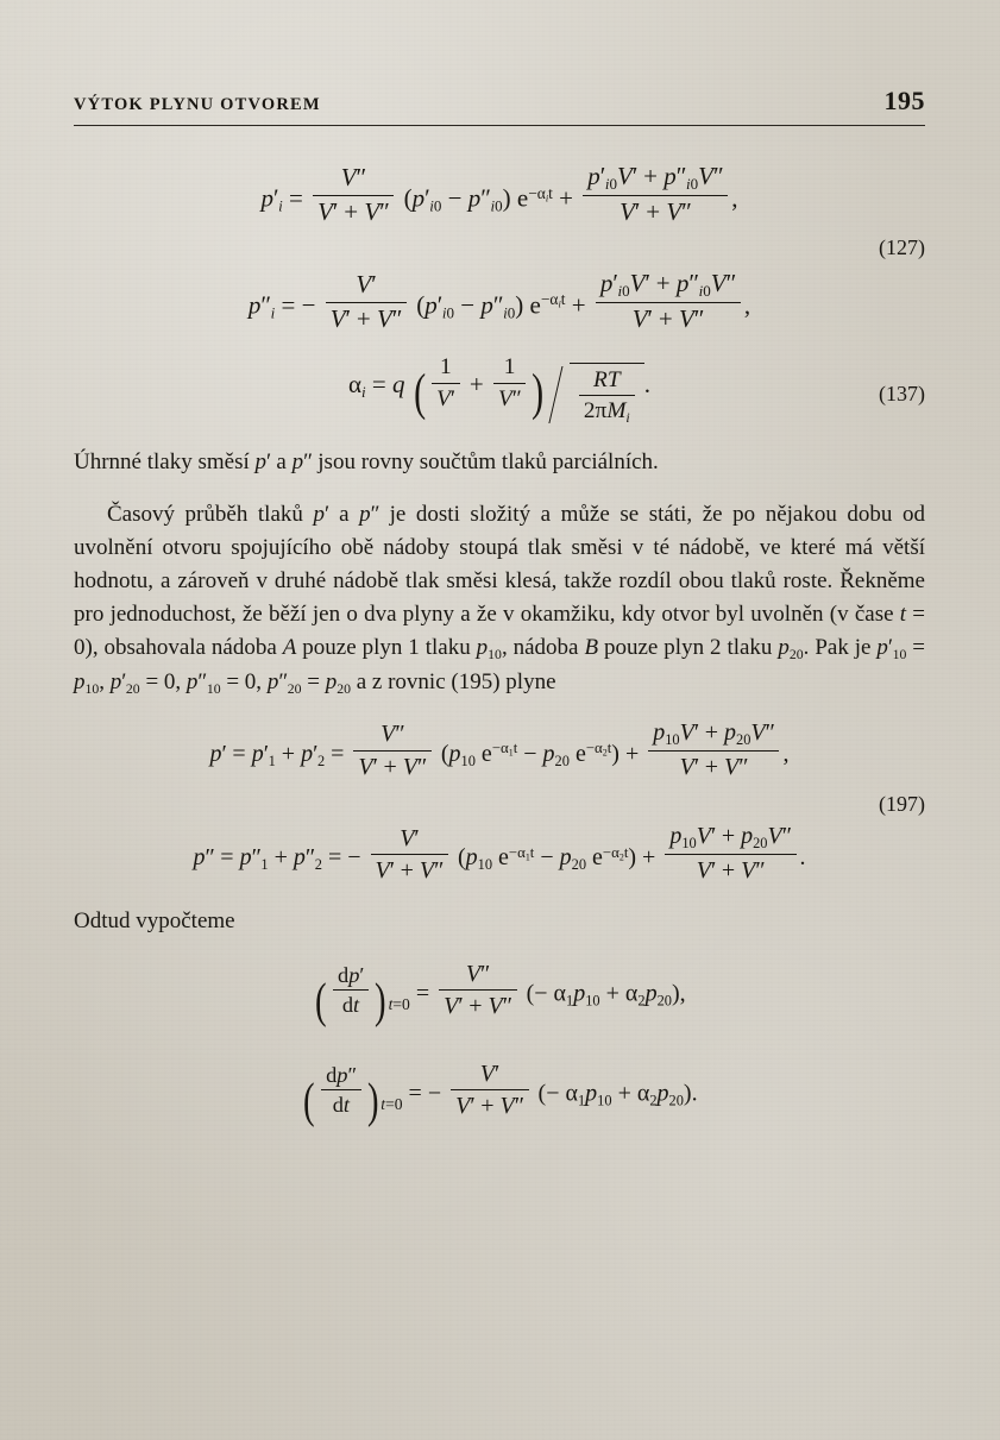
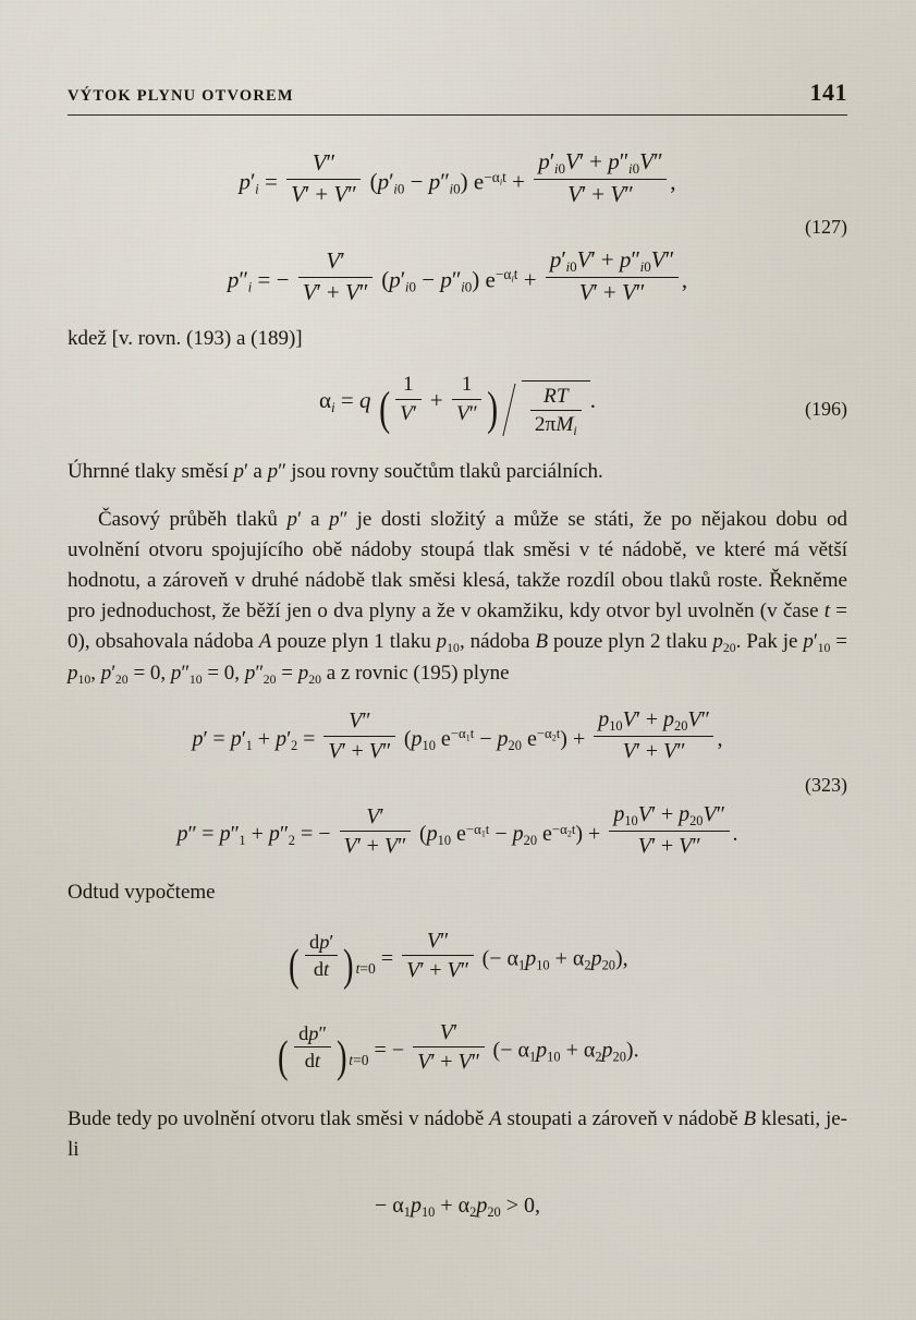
  VÝTOK PLYNU OTVOREM
- 195
+ 141
  p′i =
  V″
  V′ + V″
  (p′i0 − p″i0) e−αit +
  p′i0V′ + p″i0V″
  V′ + V″
  ,
  (127)
  p″i = −
  V′
  V′ + V″
  (p′i0 − p″i0) e−αit +
  p′i0V′ + p″i0V″
  V′ + V″
  ,
+ kdež [v. rovn. (193) a (189)]
  αi = q (
  1
  V′
  +
  1
  V″
  )
  RT
  2πMi
  .
- (137)
+ (196)
  Úhrnné tlaky směsí p′ a p″ jsou rovny součtům tlaků parciálních.
  Časový průběh tlaků p′ a p″ je dosti složitý a může se státi, že po nějakou dobu od uvolnění otvoru spojujícího obě nádoby stoupá tlak směsi v té nádobě, ve které má větší hodnotu, a zároveň v druhé nádobě tlak směsi klesá, takže rozdíl obou tlaků roste. Řekněme pro jednoduchost, že běží jen o dva plyny a že v okamžiku, kdy otvor byl uvolněn (v čase t = 0), obsahovala nádoba A pouze plyn 1 tlaku p10, nádoba B pouze plyn 2 tlaku p20. Pak je p′10 = p10, p′20 = 0, p″10 = 0, p″20 = p20 a z rovnic (195) plyne
  p′ = p′1 + p′2 =
  V″
  V′ + V″
  (p10 e−α1t − p20 e−α2t) +
  p10V′ + p20V″
  V′ + V″
  ,
- (197)
+ (323)
  p″ = p″1 + p″2 = −
  V′
  V′ + V″
  (p10 e−α1t − p20 e−α2t) +
  p10V′ + p20V″
  V′ + V″
  .
  Odtud vypočteme
  (
  dp′
  dt
  ) t=0 =
  V″
  V′ + V″
  (− α1p10 + α2p20),
  (
  dp″
  dt
  ) t=0 = −
  V′
  V′ + V″
  (− α1p10 + α2p20).
+ Bude tedy po uvolnění otvoru tlak směsi v nádobě A stoupati a zároveň v nádobě B klesati, je-li
+ − α1p10 + α2p20 > 0,
